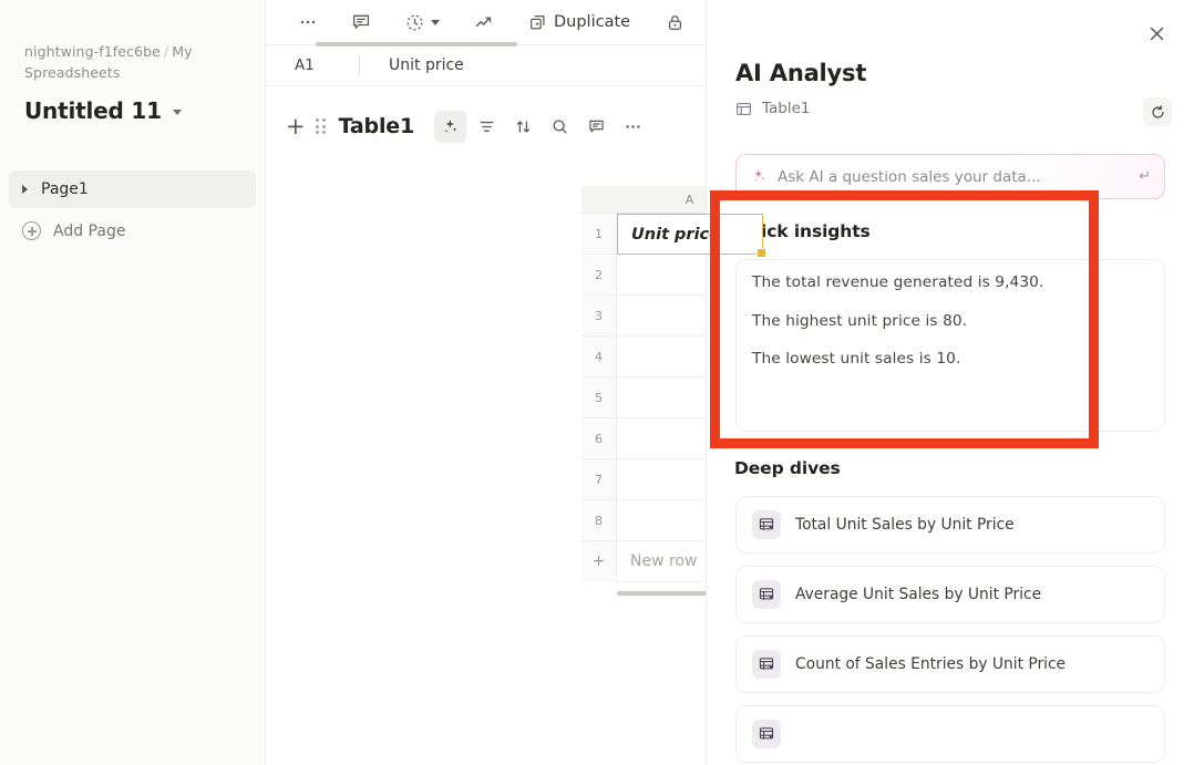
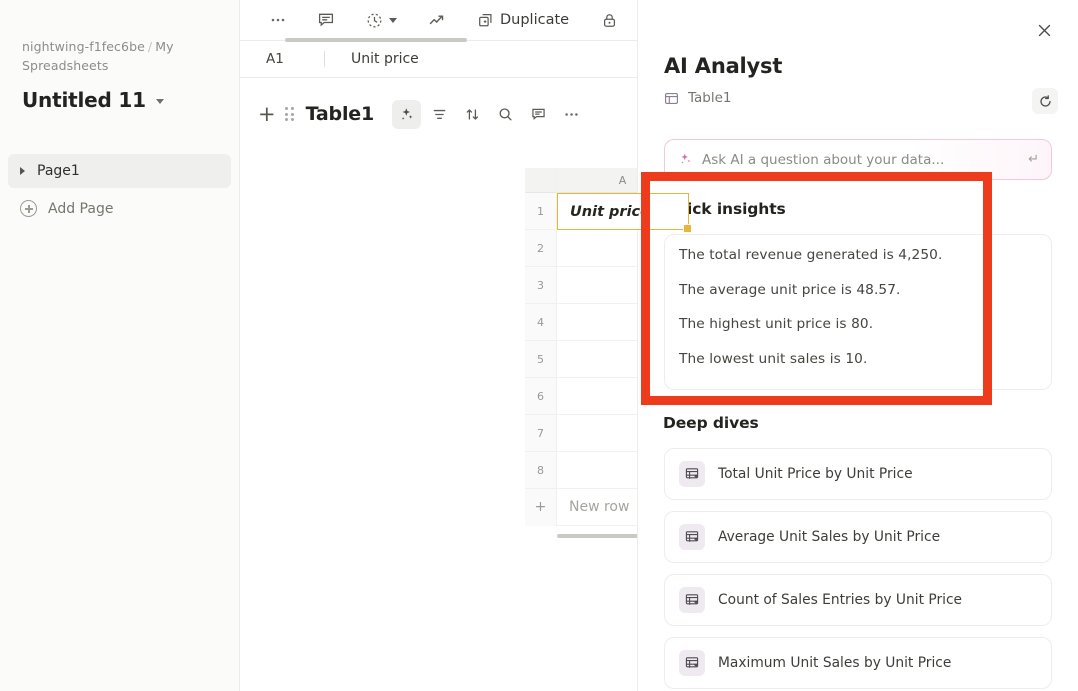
  nightwing-f1fec6be / My Spreadsheets
  Untitled 11
  Page1
  Add Page
  Duplicate
  A1
  Unit price
  +
  Table1
  A
  1
  Unit price
  2
  3
  4
  5
  6
  7
  8
  +
  New row
  AI Analyst
  Table1
- Ask AI a question sales your data...
+ Ask AI a question about your data...
  ↵
  ick insights
- The total revenue generated is 9,430.
+ The total revenue generated is 4,250.
+ The average unit price is 48.57.
  The highest unit price is 80.
  The lowest unit sales is 10.
  Deep dives
- Total Unit Sales by Unit Price
+ Total Unit Price by Unit Price
  Average Unit Sales by Unit Price
  Count of Sales Entries by Unit Price
+ Maximum Unit Sales by Unit Price
